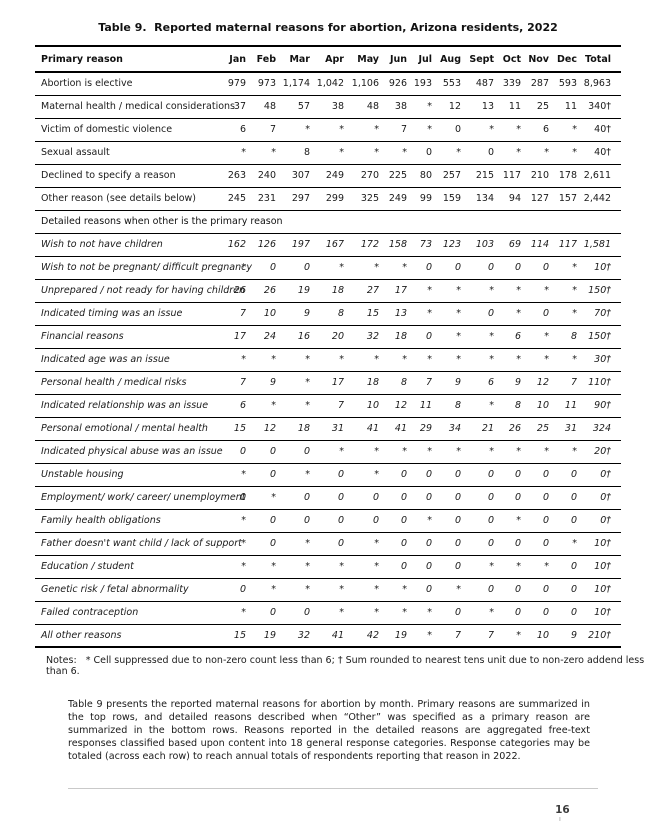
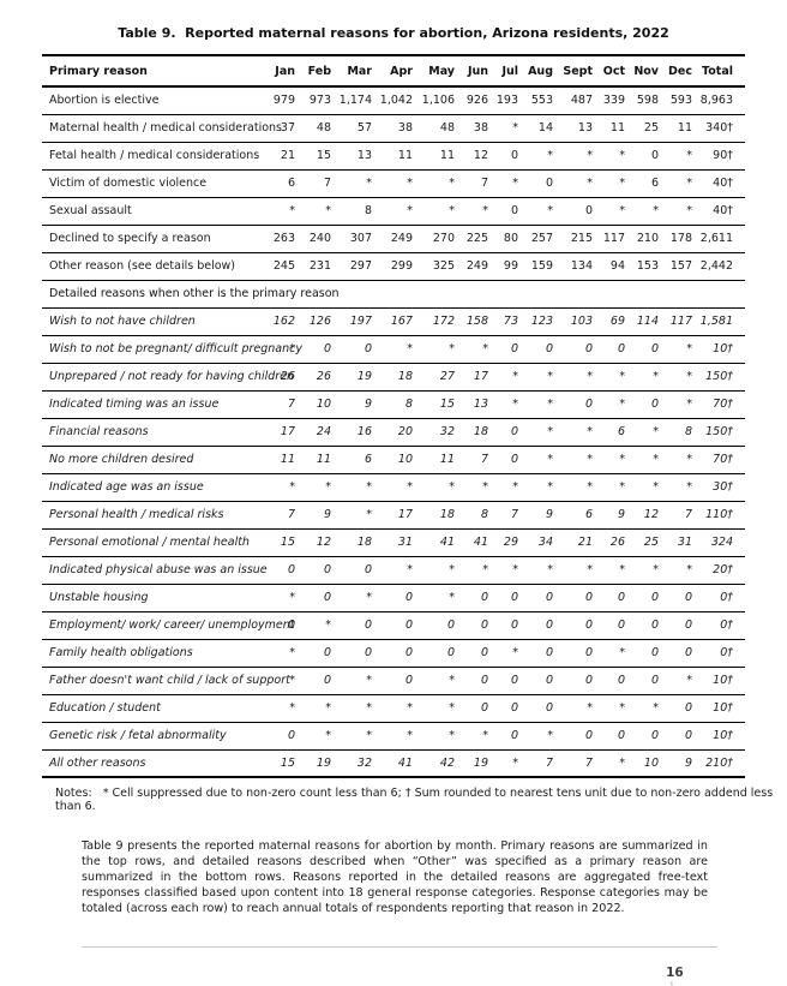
  Table 9. Reported maternal reasons for abortion, Arizona residents, 2022
  Primary reason	Jan	Feb	Mar	Apr	May	Jun	Jul	Aug	Sept	Oct	Nov	Dec	Total
- Abortion is elective	979	973	1,174	1,042	1,106	926	193	553	487	339	287	593	8,963
+ Abortion is elective	979	973	1,174	1,042	1,106	926	193	553	487	339	598	593	8,963
- Maternal health / medical considerations	37	48	57	38	48	38	*	12	13	11	25	11	340†
+ Maternal health / medical considerations	37	48	57	38	48	38	*	14	13	11	25	11	340†
+ Fetal health / medical considerations	21	15	13	11	11	12	0	*	*	*	0	*	90†
  Victim of domestic violence	6	7	*	*	*	7	*	0	*	*	6	*	40†
  Sexual assault	*	*	8	*	*	*	0	*	0	*	*	*	40†
  Declined to specify a reason	263	240	307	249	270	225	80	257	215	117	210	178	2,611
- Other reason (see details below)	245	231	297	299	325	249	99	159	134	94	127	157	2,442
+ Other reason (see details below)	245	231	297	299	325	249	99	159	134	94	153	157	2,442
  Detailed reasons when other is the primary reason
  Wish to not have children	162	126	197	167	172	158	73	123	103	69	114	117	1,581
  Wish to not be pregnant/ difficult pregnany	*	0	0	*	*	*	0	0	0	0	0	*	10†
  Unprepared / not ready for having childr	26	26	19	18	27	17	*	*	*	*	*	*	150†
  Indicated timing was an issue	7	10	9	8	15	13	*	*	0	*	0	*	70†
  Financial reasons	17	24	16	20	32	18	0	*	*	6	*	8	150†
+ No more children desired	11	11	6	10	11	7	0	*	*	*	*	*	70†
  Indicated age was an issue	*	*	*	*	*	*	*	*	*	*	*	*	30†
  Personal health / medical risks	7	9	*	17	18	8	7	9	6	9	12	7	110†
- Indicated relationship was an issue	6	*	*	7	10	12	11	8	*	8	10	11	90†
  Personal emotional / mental health	15	12	18	31	41	41	29	34	21	26	25	31	324
  Indicated physical abuse was an issue	0	0	0	*	*	*	*	*	*	*	*	*	20†
  Unstable housing	*	0	*	0	*	0	0	0	0	0	0	0	0†
  Employment/ work/ career/ unemploymen	0	*	0	0	0	0	0	0	0	0	0	0	0†
  Family health obligations	*	0	0	0	0	0	*	0	0	*	0	0	0†
  Father doesn't want child / lack of support	*	0	*	0	*	0	0	0	0	0	0	*	10†
  Education / student	*	*	*	*	*	0	0	0	*	*	*	0	10†
  Genetic risk / fetal abnormality	0	*	*	*	*	*	0	*	0	0	0	0	10†
- Failed contraception	*	0	0	*	*	*	*	0	*	0	0	0	10†
  All other reasons	15	19	32	41	42	19	*	7	7	*	10	9	210†
  Notes: * Cell suppressed due to non-zero count less than 6; † Sum rounded to nearest tens unit due to non-zero addend less than 6.
  Table 9 presents the reported maternal reasons for abortion by month. Primary reasons are summarized in the top rows, and detailed reasons described when “Other” was specified as a primary reason are summarized in the bottom rows. Reasons reported in the detailed reasons are aggregated free-text responses classified based upon content into 18 general response categories. Response categories may be totaled (across each row) to reach annual totals of respondents reporting that reason in 2022.
